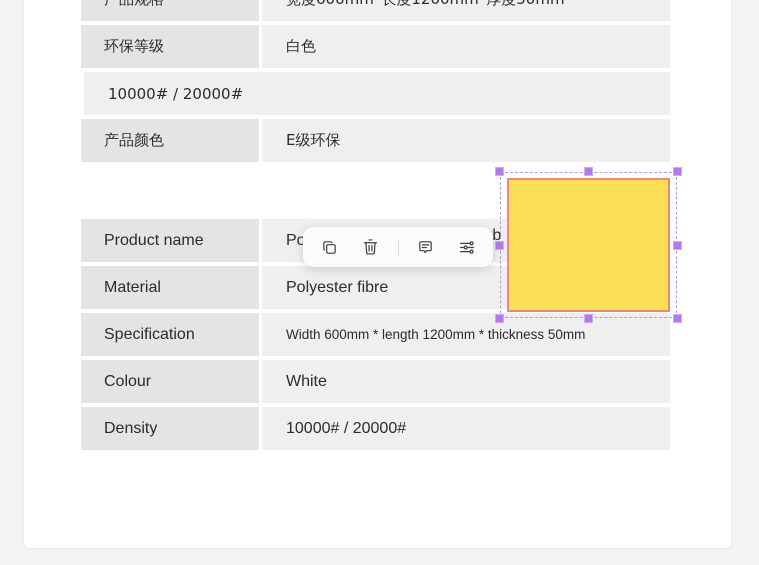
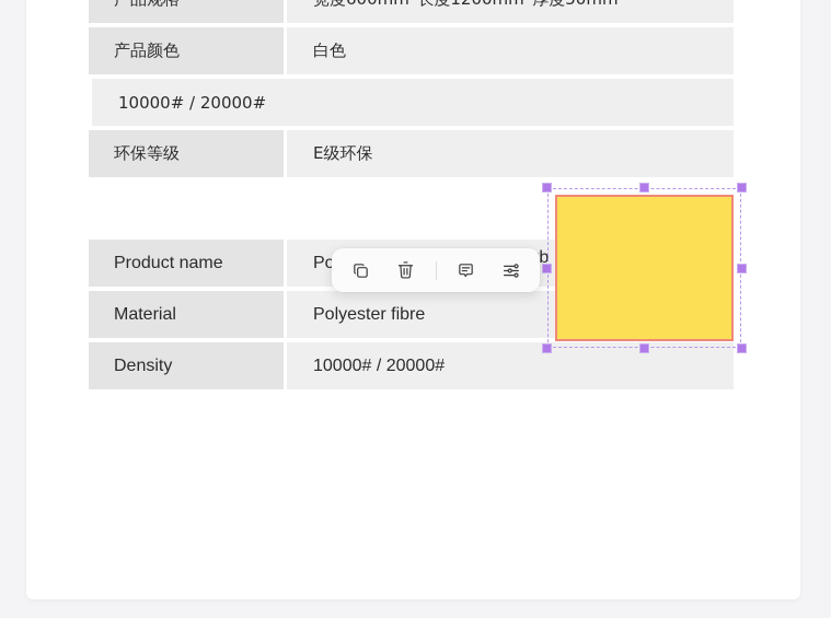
- 环保等级
+ 产品颜色
  白色
  10000# / 20000#
- 产品颜色
+ 环保等级
  E级环保
  Product name
  Po
  Material
  Polyester fibre
- Specification
- Width 600mm * length 1200mm * thickness 50mm
- Colour
- White
  Density
  10000# / 20000#
